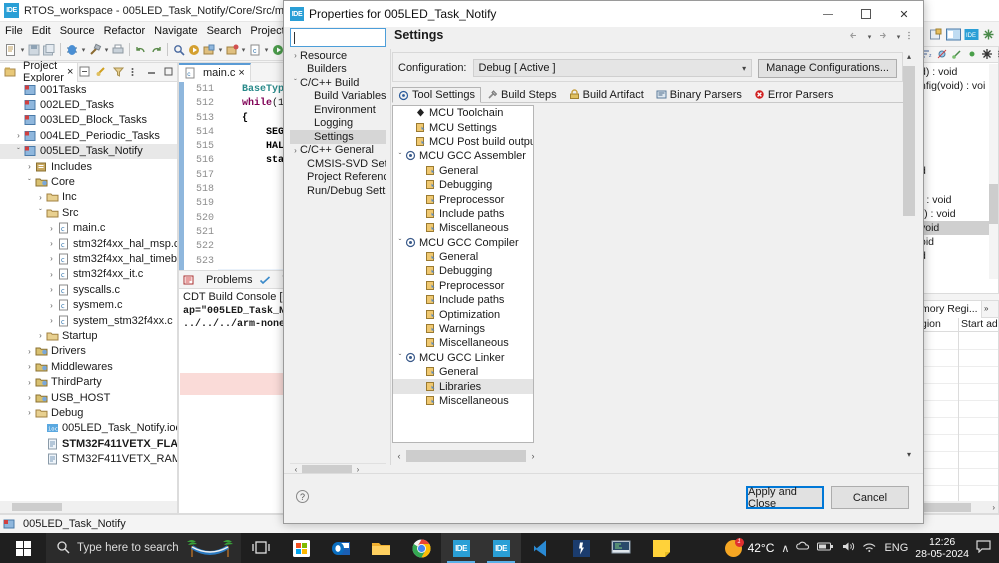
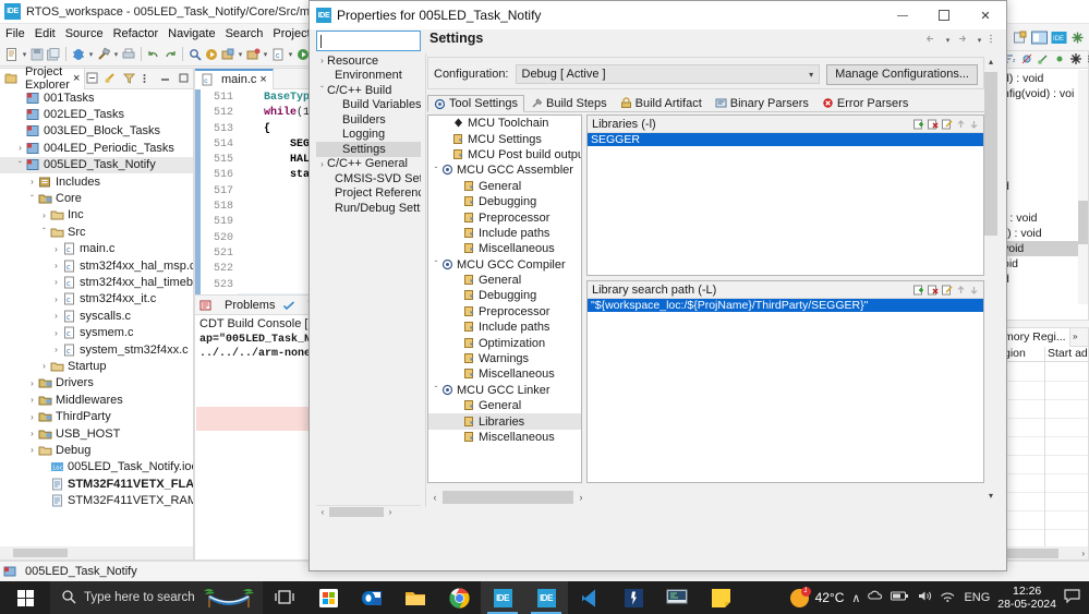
  RTOS_workspace - 005LED_Task_Notify/Core/Src/m
  File
  Edit
  Source
  Refactor
  Navigate
  Search
  Projec
  Project Explorer
  ×
  001Tasks
  002LED_Tasks
  003LED_Block_Tasks
  ›
  004LED_Periodic_Tasks
  ˇ
  005LED_Task_Notify
  ›
  Includes
  ˇ
  Core
  ›
  Inc
  ˇ
  Src
  ›
  c
  main.c
  ›
  c
  stm32f4xx_hal_msp.c
  ›
  c
  stm32f4xx_hal_timeb
  ›
  c
  stm32f4xx_it.c
  ›
  c
  syscalls.c
  ›
  c
  sysmem.c
  ›
  c
  system_stm32f4xx.c
  ›
  Startup
  ›
  Drivers
  ›
  Middlewares
  ›
  ThirdParty
  ›
  USB_HOST
  ›
  Debug
  005LED_Task_Notify.io
  STM32F411VETX_FLA
  STM32F411VETX_RAM
  main.c
  ×
  511
  512
  513
  514
  515
  516
  517
  518
  519
  520
  521
  522
  523
  BaseTyp
  while(1
  {
  SEG
  HAL
  sta
  Problems
  CDT Build Console [
  ap="005LED_Task_
  ../../../arm-non
  ) : void
  fig(void) : voi
  : void
  ) : void
  oid
  mory Regi...
  »
  ion
  Start ad
  ›
  005LED_Task_Notify
  Properties for 005LED_Task_Notify
  ✕
  Settings
  ›
  Resource
- Builders
+ Environment
  ˇ
  C/C++ Build
  Build Variables
- Environment
+ Builders
  Logging
  Settings
  ›
  C/C++ General
  CMSIS-SVD Se
  Project Referen
  Run/Debug Sett
  ‹
  ›
  Configuration:
  Debug [ Active ]
  ▾
  Manage Configurations...
  Tool Settings
  Build Steps
  Build Artifact
  Binary Parsers
  Error Parsers
  MCU Toolchain
  MCU Settings
  MCU Post build outpu
  ˇ
  MCU GCC Assembler
  General
  Debugging
  Preprocessor
  Include paths
  Miscellaneous
  ˇ
  MCU GCC Compiler
  General
  Debugging
  Preprocessor
  Include paths
  Optimization
  Warnings
  Miscellaneous
  ˇ
  MCU GCC Linker
  General
  Libraries
  Miscellaneous
+ Libraries (-l)
+ SEGGER
+ Library search path (-L)
+ "${workspace_loc:/${ProjName}/ThirdParty/SEGGER}"
  ‹
  ›
  ▴
  ▾
- ?
- Apply and Close
- Cancel
  Type here to search
  IDE
  IDE
  42°C
  ∧
  ENG
  12:26
  28-05-2024
